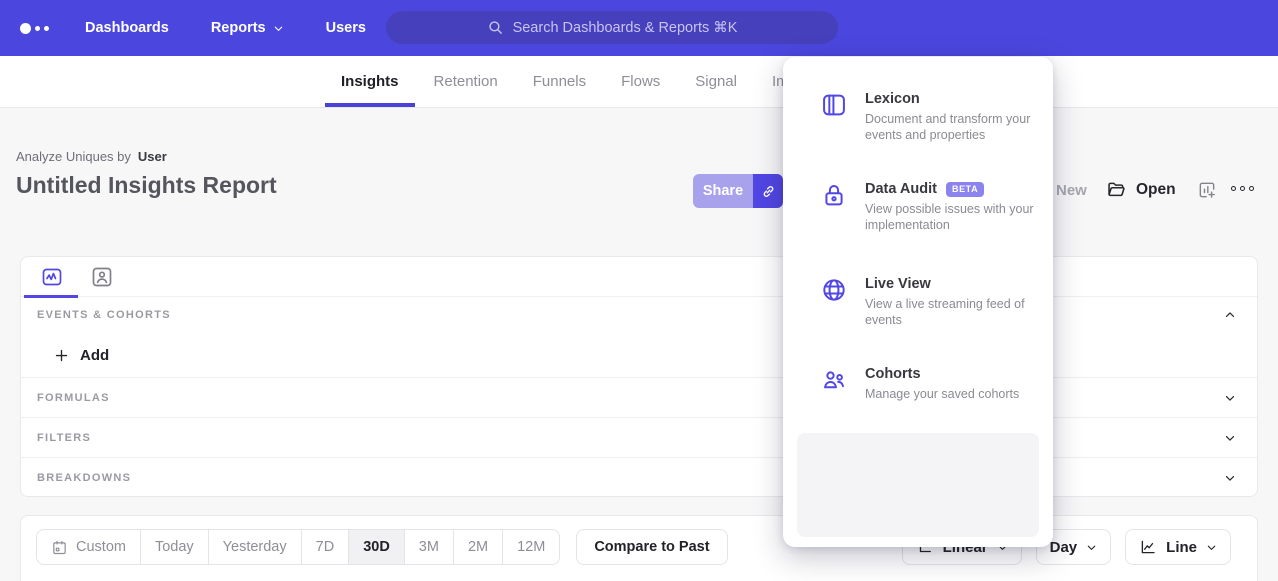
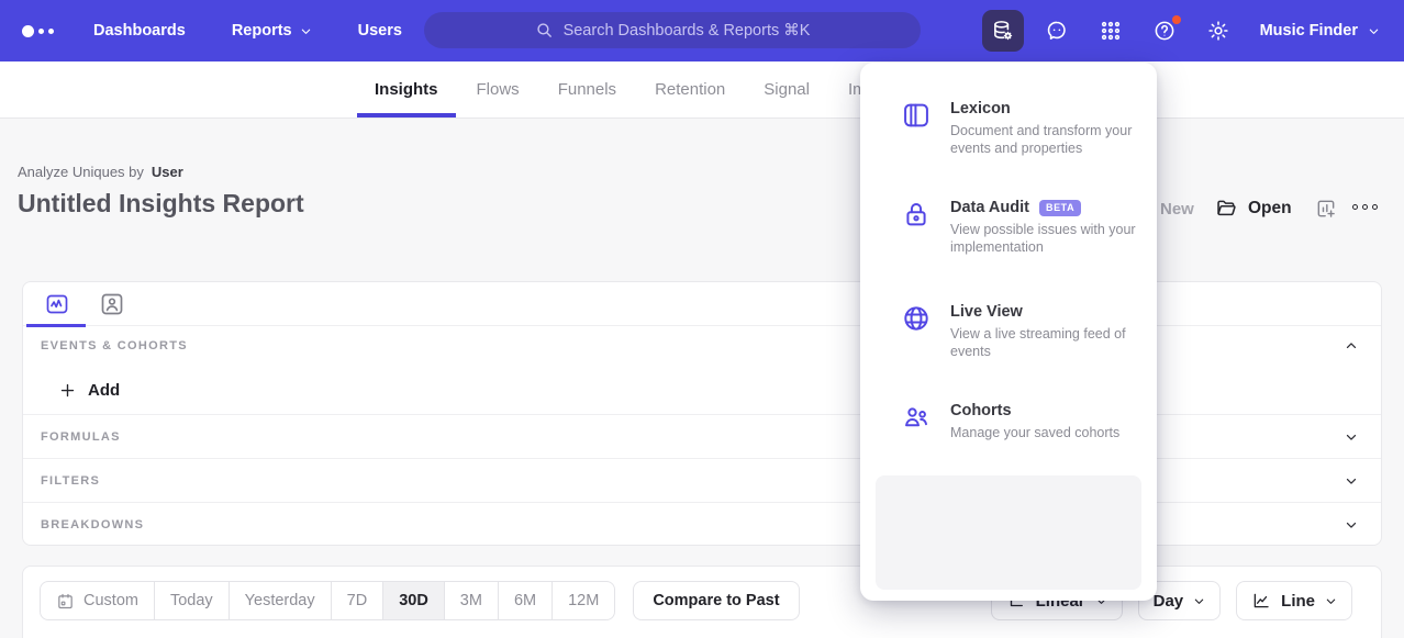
  Dashboards
  Reports
  Users
  Search Dashboards & Reports ⌘K
+ Music Finder
  Insights
- Retention
+ Flows
  Funnels
- Flows
+ Retention
  Signal
  Analyze Uniques by User
  Untitled Insights Report
- Share
  New
  Open
  EVENTS & COHORTS
  Add
  FORMULAS
  FILTERS
  BREAKDOWNS
  Custom
  Today
  Yesterday
  7D
  30D
  3M
- 2M
+ 6M
  12M
  Compare to Past
  Linear
  Day
  Line
  Lexicon
  Document and transform your events and properties
  Data Audit
  BETA
  View possible issues with your implementation
  Live View
  View a live streaming feed of events
  Cohorts
  Manage your saved cohorts
